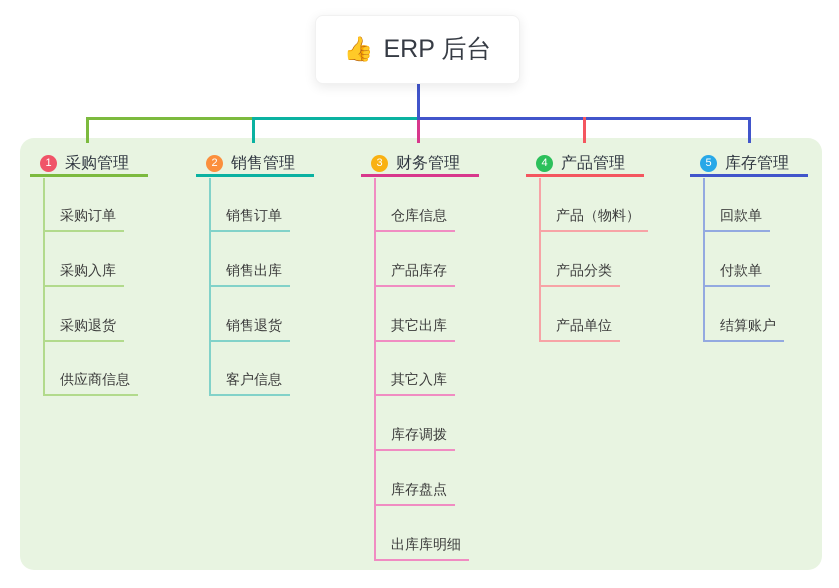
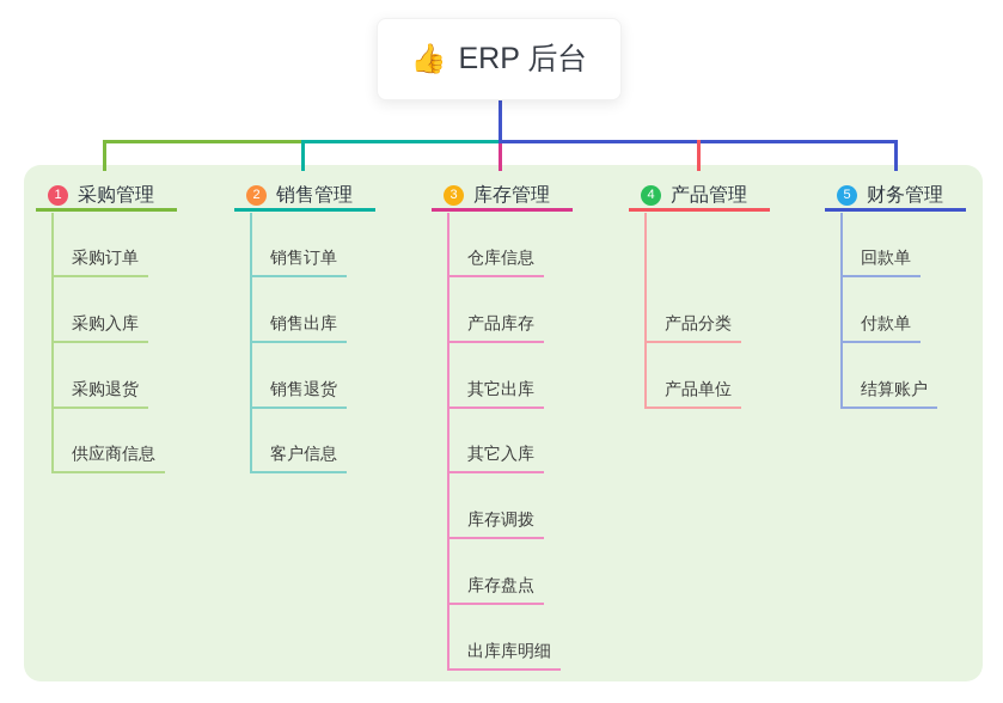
  👍
  ERP 后台
  1
  采购管理
  采购订单
  采购入库
  采购退货
  供应商信息
  2
  销售管理
  销售订单
  销售出库
  销售退货
  客户信息
  3
- 财务管理
+ 库存管理
  仓库信息
  产品库存
  其它出库
  其它入库
  库存调拨
  库存盘点
  出库库明细
  4
  产品管理
- 产品（物料）
  产品分类
  产品单位
  5
- 库存管理
+ 财务管理
  回款单
  付款单
  结算账户
